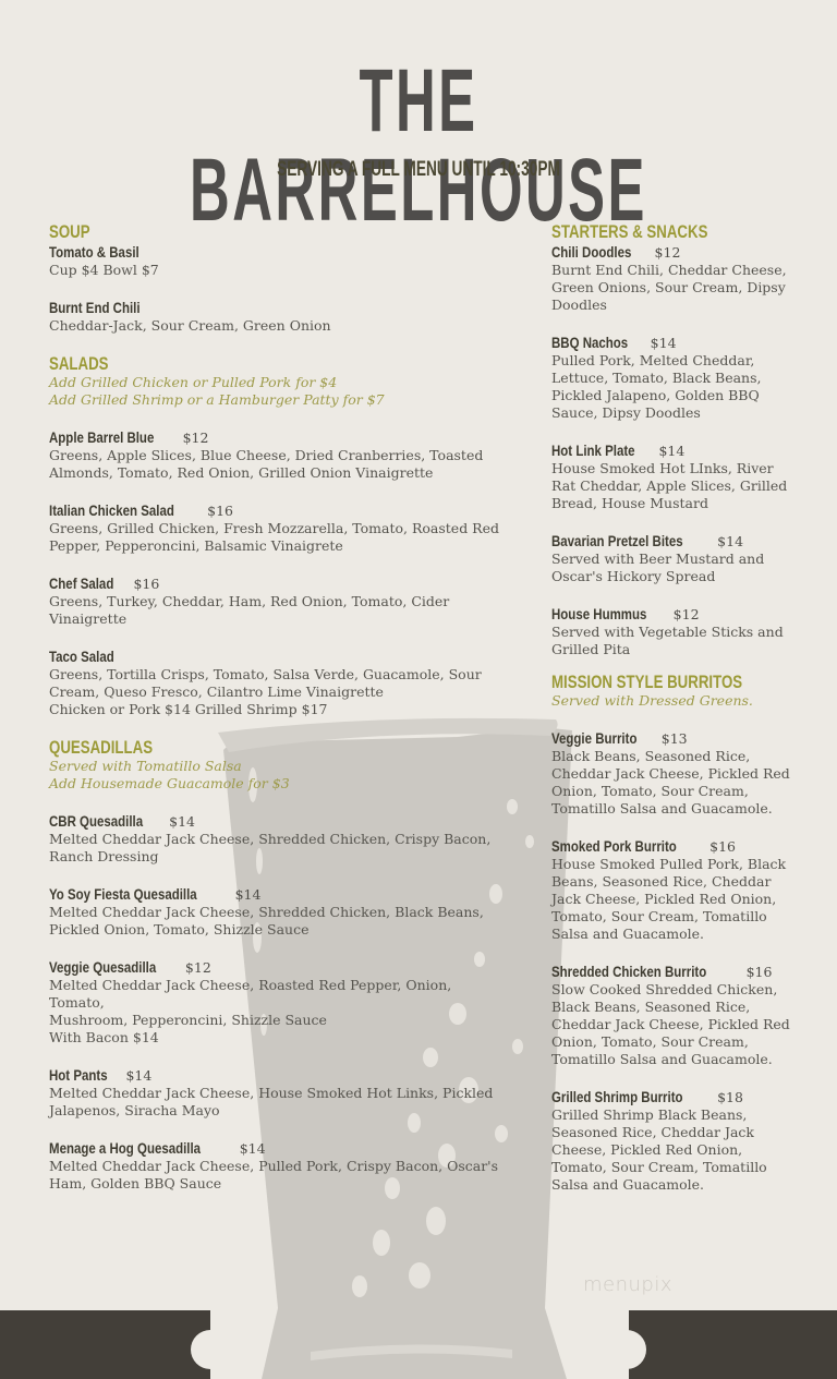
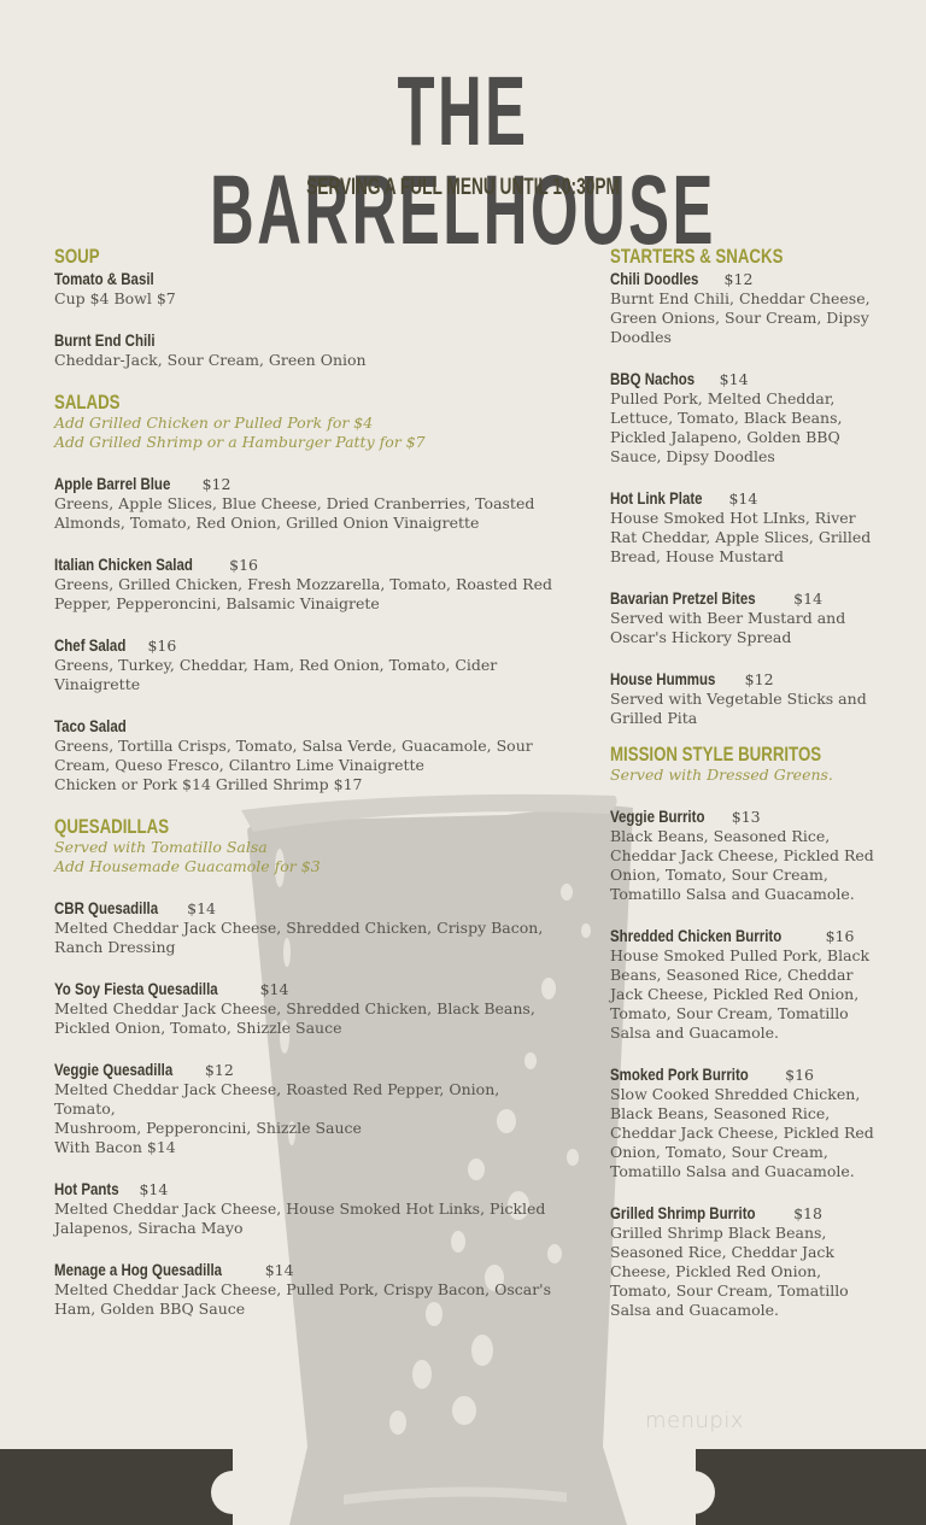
  menupix
  THE BARRELHOUSE
  SERVING A FULL MENU UNTIL 10:30PM
  SOUP
  Tomato & Basil
  Cup $4 Bowl $7
  Burnt End Chili
  Cheddar-Jack, Sour Cream, Green Onion
  SALADS
  Add Grilled Chicken or Pulled Pork for $4
  Add Grilled Shrimp or a Hamburger Patty for $7
  Apple Barrel Blue $12
  Greens, Apple Slices, Blue Cheese, Dried Cranberries, Toasted
  Almonds, Tomato, Red Onion, Grilled Onion Vinaigrette
  Italian Chicken Salad $16
  Greens, Grilled Chicken, Fresh Mozzarella, Tomato, Roasted Red
  Pepper, Pepperoncini, Balsamic Vinaigrete
  Chef Salad $16
  Greens, Turkey, Cheddar, Ham, Red Onion, Tomato, Cider
  Vinaigrette
  Taco Salad
  Greens, Tortilla Crisps, Tomato, Salsa Verde, Guacamole, Sour
  Cream, Queso Fresco, Cilantro Lime Vinaigrette
  Chicken or Pork $14 Grilled Shrimp $17
  QUESADILLAS
  Served with Tomatillo Salsa
  Add Housemade Guacamole for $3
  CBR Quesadilla $14
  Melted Cheddar Jack Cheese, Shredded Chicken, Crispy Bacon,
  Ranch Dressing
  Yo Soy Fiesta Quesadilla $14
  Melted Cheddar Jack Cheese, Shredded Chicken, Black Beans,
  Pickled Onion, Tomato, Shizzle Sauce
  Veggie Quesadilla $12
  Melted Cheddar Jack Cheese, Roasted Red Pepper, Onion, Tomato,
  Mushroom, Pepperoncini, Shizzle Sauce
  With Bacon $14
  Hot Pants $14
  Melted Cheddar Jack Cheese, House Smoked Hot Links, Pickled
  Jalapenos, Siracha Mayo
  Menage a Hog Quesadilla $14
  Melted Cheddar Jack Cheese, Pulled Pork, Crispy Bacon, Oscar's
  Ham, Golden BBQ Sauce
  STARTERS & SNACKS
  Chili Doodles $12
  Burnt End Chili, Cheddar Cheese,
  Green Onions, Sour Cream, Dipsy
  Doodles
  BBQ Nachos $14
  Pulled Pork, Melted Cheddar,
  Lettuce, Tomato, Black Beans,
  Pickled Jalapeno, Golden BBQ
  Sauce, Dipsy Doodles
  Hot Link Plate $14
  House Smoked Hot LInks, River
  Rat Cheddar, Apple Slices, Grilled
  Bread, House Mustard
  Bavarian Pretzel Bites $14
  Served with Beer Mustard and
  Oscar's Hickory Spread
  House Hummus $12
  Served with Vegetable Sticks and
  Grilled Pita
  MISSION STYLE BURRITOS
  Served with Dressed Greens.
  Veggie Burrito $13
  Black Beans, Seasoned Rice,
  Cheddar Jack Cheese, Pickled Red
  Onion, Tomato, Sour Cream,
  Tomatillo Salsa and Guacamole.
- Smoked Pork Burrito $16
+ Shredded Chicken Burrito $16
  House Smoked Pulled Pork, Black
  Beans, Seasoned Rice, Cheddar
  Jack Cheese, Pickled Red Onion,
  Tomato, Sour Cream, Tomatillo
  Salsa and Guacamole.
- Shredded Chicken Burrito $16
+ Smoked Pork Burrito $16
  Slow Cooked Shredded Chicken,
  Black Beans, Seasoned Rice,
  Cheddar Jack Cheese, Pickled Red
  Onion, Tomato, Sour Cream,
  Tomatillo Salsa and Guacamole.
  Grilled Shrimp Burrito $18
  Grilled Shrimp Black Beans,
  Seasoned Rice, Cheddar Jack
  Cheese, Pickled Red Onion,
  Tomato, Sour Cream, Tomatillo
  Salsa and Guacamole.
